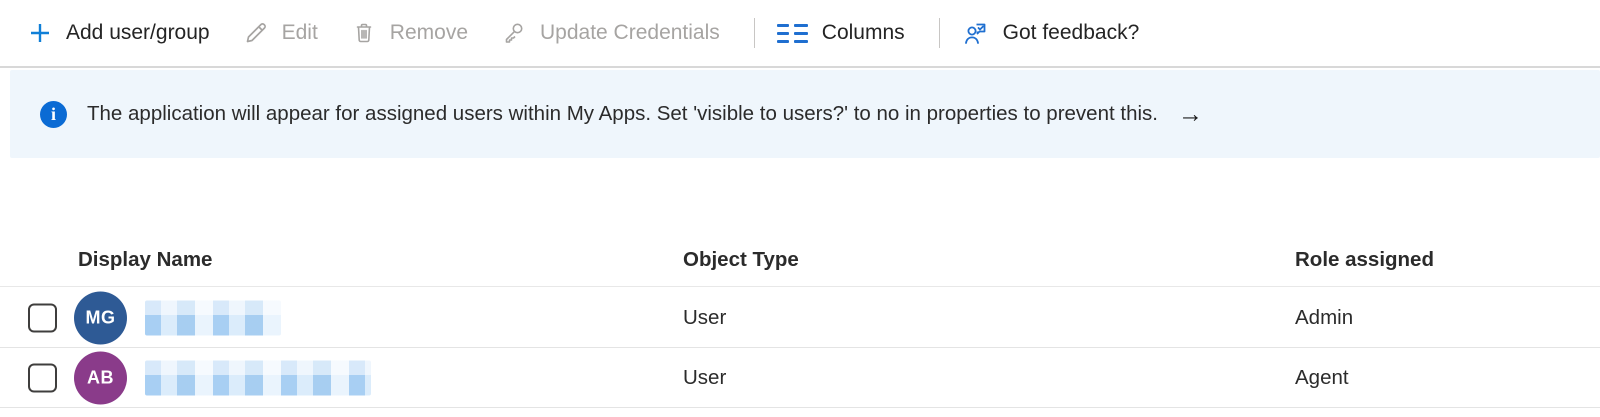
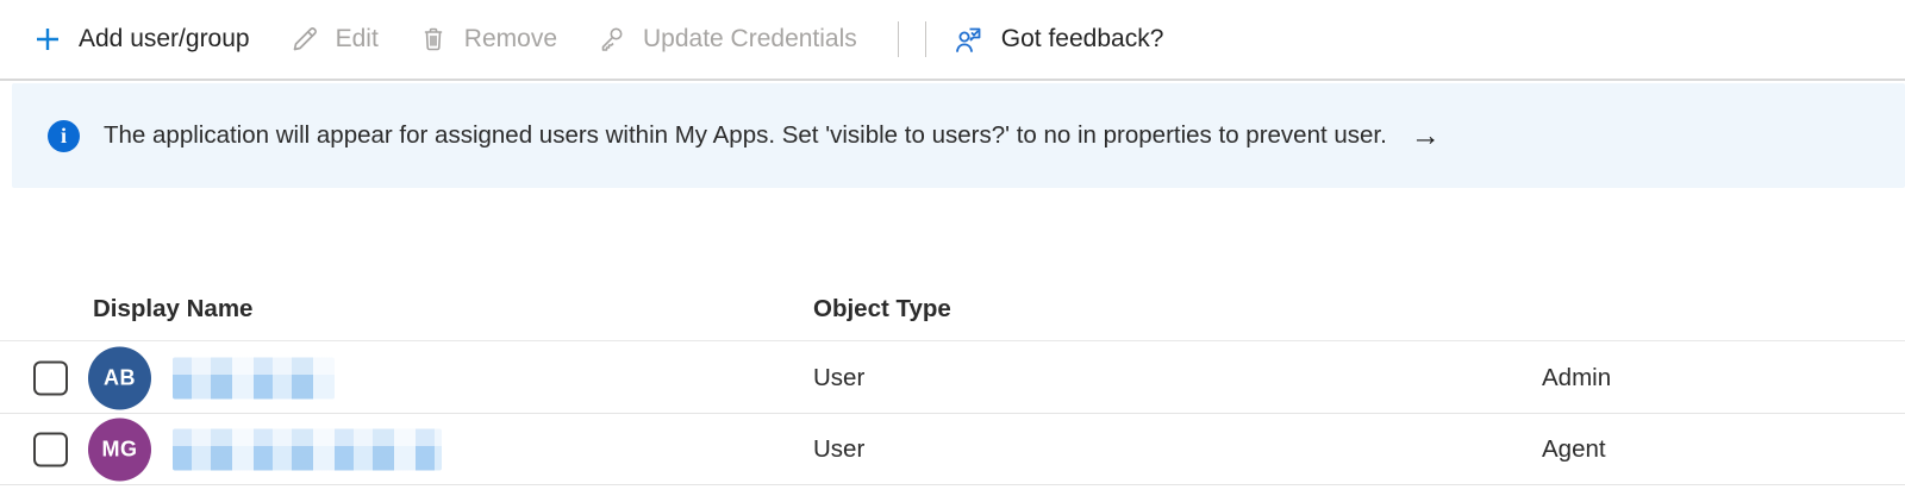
  Add user/group
  Edit
  Remove
  Update Credentials
- Columns
  Got feedback?
  i
- The application will appear for assigned users within My Apps. Set 'visible to users?' to no in properties to prevent this.
+ The application will appear for assigned users within My Apps. Set 'visible to users?' to no in properties to prevent user.
  →
  Display Name
  Object Type
- Role assigned
- MG
+ AB
  User
  Admin
- AB
+ MG
  User
  Agent
